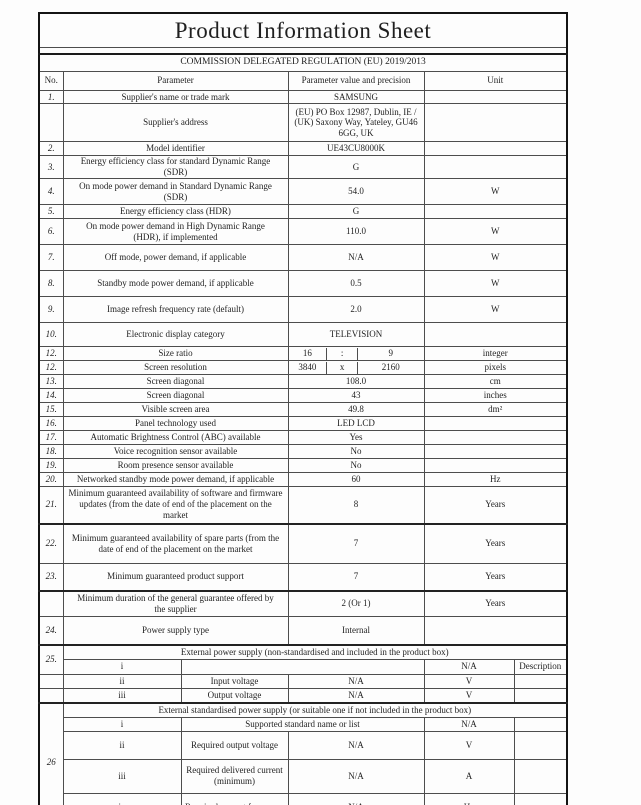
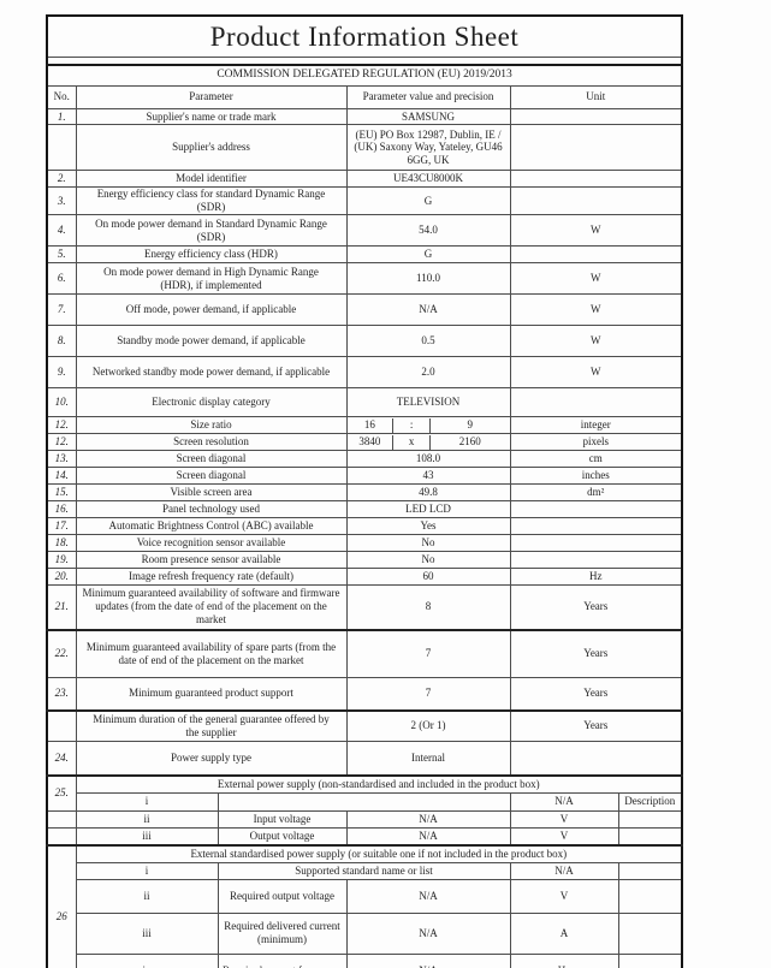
  Product Information Sheet
  COMMISSION DELEGATED REGULATION (EU) 2019/2013
  No.	Parameter	Parameter value and precision	Unit
  1.	Supplier's name or trade mark	SAMSUNG
  	Supplier's address	(EU) PO Box 12987, Dublin, IE / (UK) Saxony Way, Yateley, GU46 6GG, UK
  2.	Model identifier	UE43CU8000K
  3.	Energy efficiency class for standard Dynamic Range (SDR)	G
  4.	On mode power demand in Standard Dynamic Range (SDR)	54.0	W
  5.	Energy efficiency class (HDR)	G
  6.	On mode power demand in High Dynamic Range (HDR), if implemented	110.0	W
  7.	Off mode, power demand, if applicable	N/A	W
  8.	Standby mode power demand, if applicable	0.5	W
- 9.	Image refresh frequency rate (default)	2.0	W
+ 9.	Networked standby mode power demand, if applicable	2.0	W
  10.	Electronic display category	TELEVISION
  12.	Size ratio	16 : 9	integer
  12.	Screen resolution	3840 x 2160	pixels
  13.	Screen diagonal	108.0	cm
  14.	Screen diagonal	43	inches
  15.	Visible screen area	49.8	dm²
  16.	Panel technology used	LED LCD
  17.	Automatic Brightness Control (ABC) available	Yes
  18.	Voice recognition sensor available	No
  19.	Room presence sensor available	No
- 20.	Networked standby mode power demand, if applicable	60	Hz
+ 20.	Image refresh frequency rate (default)	60	Hz
  21.	Minimum guaranteed availability of software and firmware updates (from the date of end of the placement on the market	8	Years
  22.	Minimum guaranteed availability of spare parts (from the date of end of the placement on the market	7	Years
  23.	Minimum guaranteed product support	7	Years
  	Minimum duration of the general guarantee offered by the supplier	2 (Or 1)	Years
  24.	Power supply type	Internal
  25.	External power supply (non-standardised and included in the product box)
  i		N/A	Description
  	ii	Input voltage	N/A	V
  	iii	Output voltage	N/A	V
  26	External standardised power supply (or suitable one if not included in the product box)
  i	Supported standard name or list	N/A
  ii	Required output voltage	N/A	V
  iii	Required delivered current (minimum)	N/A	A
